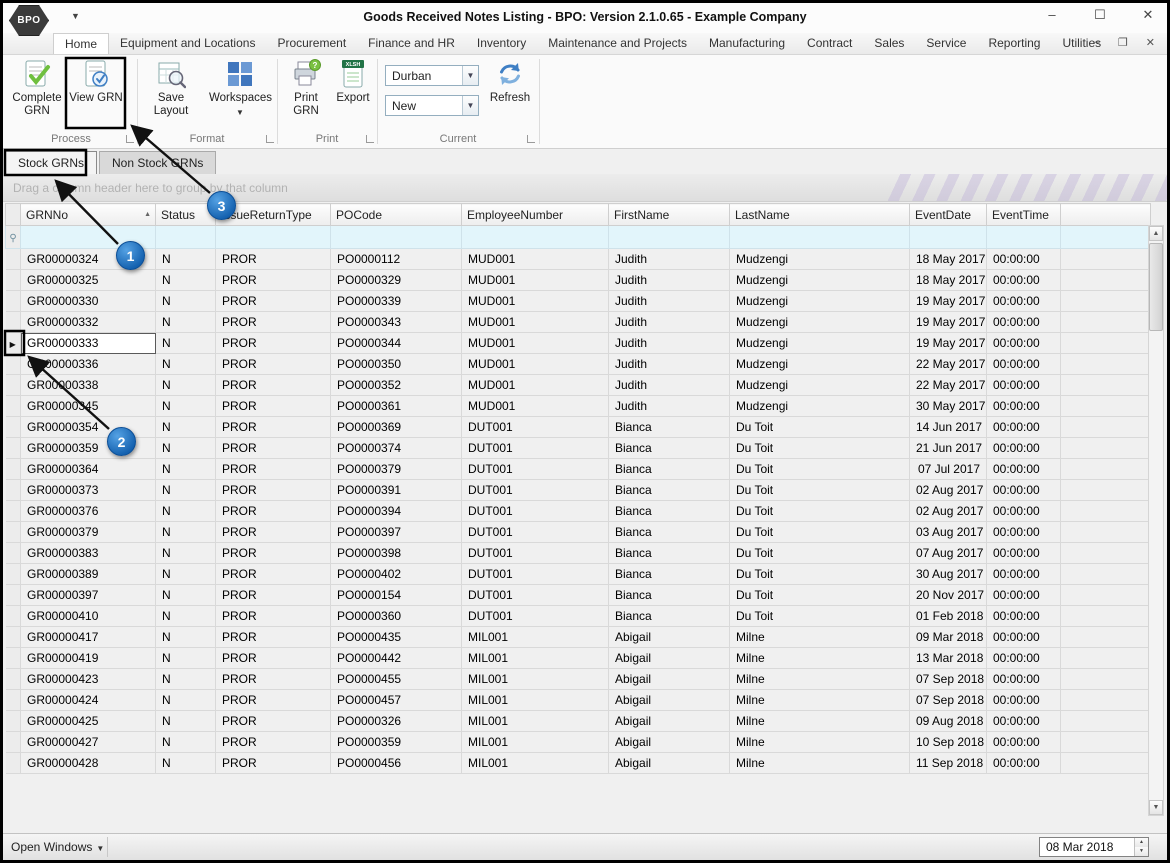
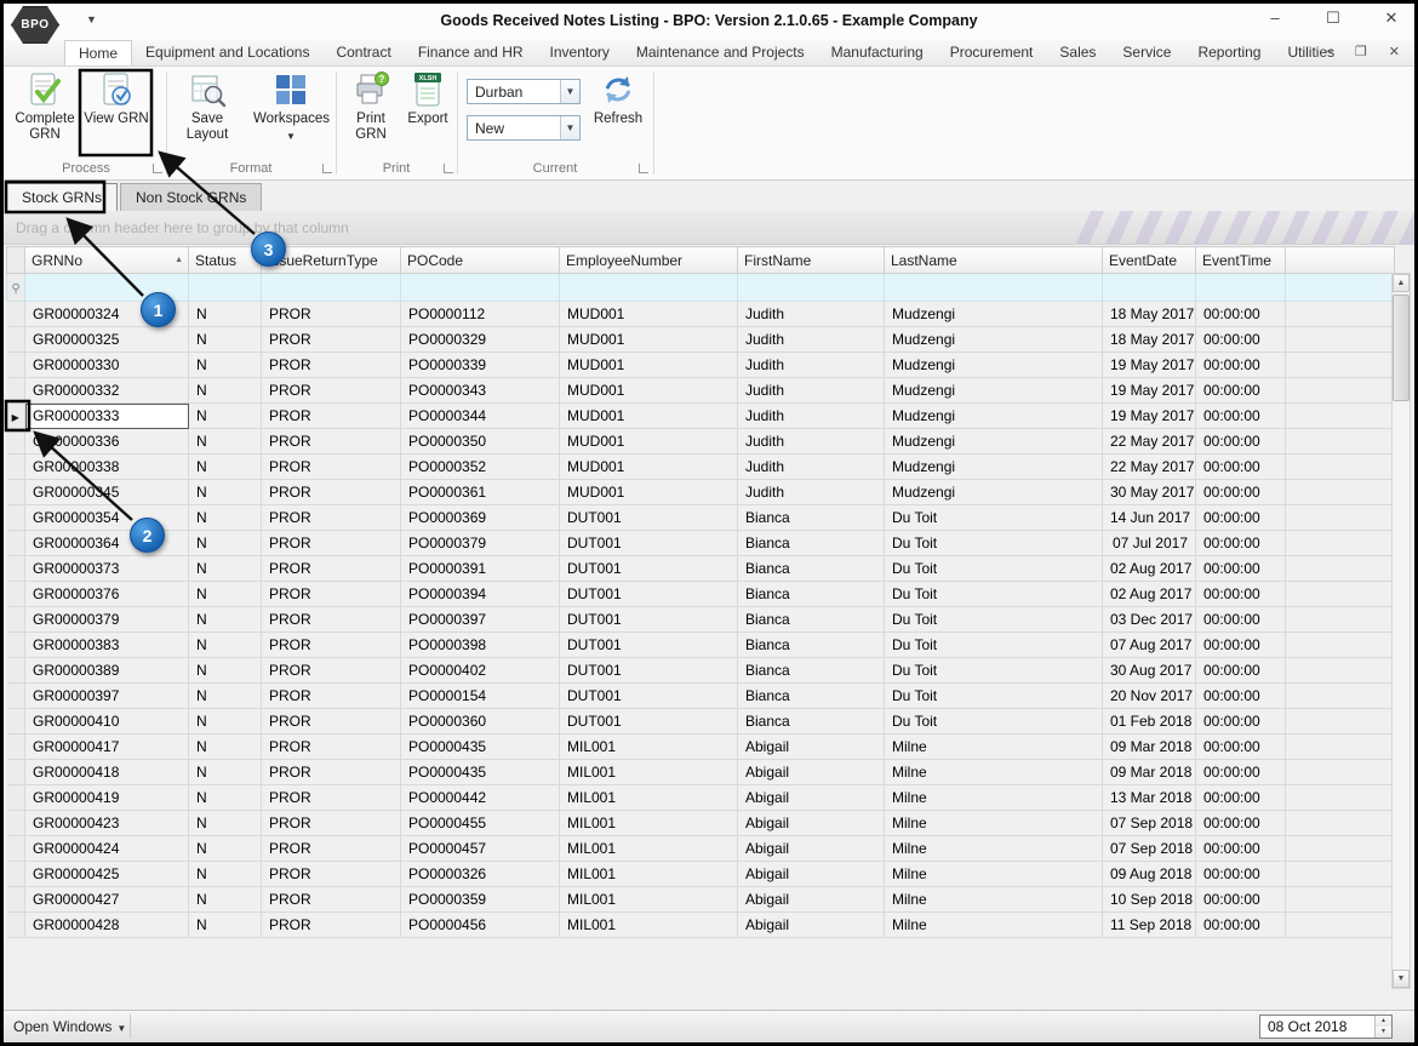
  BPO
  ▼
  Goods Received Notes Listing - BPO: Version 2.1.0.65 - Example Company
  –
  ☐
  ✕
  Home
  Equipment and Locations
- Procurement
+ Contract
  Finance and HR
  Inventory
  Maintenance and Projects
  Manufacturing
- Contract
+ Procurement
  Sales
  Service
  Reporting
  Utilities
  –
  ❐
  ✕
  Complete GRN
  View GRN
  Save Layout
  Workspaces
  ▼
  ?
  Print GRN
  Export
  Durban
  ▼
  New
  ▼
  Refresh
  Process
  Format
  Print
  Current
  Stock GRNs
  Non StockRNs
  Drag a clumn header here to grou by that column
  	GRNNo	Status	sueReturnType	POCode	EmployeeNumber	FirstName	LastName	EventDate	EventTime
  ⚲
  	GR00000324	N	PROR	PO0000112	MUD001	Judith	Mudzengi	18 May 2017	00:00:00
  	GR00000325	N	PROR	PO0000329	MUD001	Judith	Mudzengi	18 May 2017	00:00:00
  	GR00000330	N	PROR	PO0000339	MUD001	Judith	Mudzengi	19 May 2017	00:00:00
  	GR00000332	N	PROR	PO0000343	MUD001	Judith	Mudzengi	19 May 2017	00:00:00
  ▶	GR00000333	N	PROR	PO0000344	MUD001	Judith	Mudzengi	19 May 2017	00:00:00
  	GR00000336	N	PROR	PO0000350	MUD001	Judith	Mudzengi	22 May 2017	00:00:00
  	GR0000338	N	PROR	PO0000352	MUD001	Judith	Mudzengi	22 May 2017	00:00:00
  	GR0000045	N	PROR	PO0000361	MUD001	Judith	Mudzengi	30 May 2017	00:00:00
  	GR00000354	N	PROR	PO0000369	DUT001	Bianca	Du Toit	14 Jun 2017	00:00:00
- 	GR00000359	N	PROR	PO0000374	DUT001	Bianca	Du Toit	21 Jun 2017	00:00:00
  	GR00000364	N	PROR	PO0000379	DUT001	Bianca	Du Toit	07 Jul 2017	00:00:00
  	GR00000373	N	PROR	PO0000391	DUT001	Bianca	Du Toit	02 Aug 2017	00:00:00
  	GR00000376	N	PROR	PO0000394	DUT001	Bianca	Du Toit	02 Aug 2017	00:00:00
- 	GR00000379	N	PROR	PO0000397	DUT001	Bianca	Du Toit	03 Aug 2017	00:00:00
+ 	GR00000379	N	PROR	PO0000397	DUT001	Bianca	Du Toit	03 Dec 2017	00:00:00
  	GR00000383	N	PROR	PO0000398	DUT001	Bianca	Du Toit	07 Aug 2017	00:00:00
  	GR00000389	N	PROR	PO0000402	DUT001	Bianca	Du Toit	30 Aug 2017	00:00:00
  	GR00000397	N	PROR	PO0000154	DUT001	Bianca	Du Toit	20 Nov 2017	00:00:00
  	GR00000410	N	PROR	PO0000360	DUT001	Bianca	Du Toit	01 Feb 2018	00:00:00
  	GR00000417	N	PROR	PO0000435	MIL001	Abigail	Milne	09 Mar 2018	00:00:00
+ 	GR00000418	N	PROR	PO0000435	MIL001	Abigail	Milne	09 Mar 2018	00:00:00
  	GR00000419	N	PROR	PO0000442	MIL001	Abigail	Milne	13 Mar 2018	00:00:00
  	GR00000423	N	PROR	PO0000455	MIL001	Abigail	Milne	07 Sep 2018	00:00:00
  	GR00000424	N	PROR	PO0000457	MIL001	Abigail	Milne	07 Sep 2018	00:00:00
  	GR00000425	N	PROR	PO0000326	MIL001	Abigail	Milne	09 Aug 2018	00:00:00
  	GR00000427	N	PROR	PO0000359	MIL001	Abigail	Milne	10 Sep 2018	00:00:00
  	GR00000428	N	PROR	PO0000456	MIL001	Abigail	Milne	11 Sep 2018	00:00:00
  Open Windows ▼
- 08 Mar 2018
+ 08 Oct 2018
  1
  2
  3
